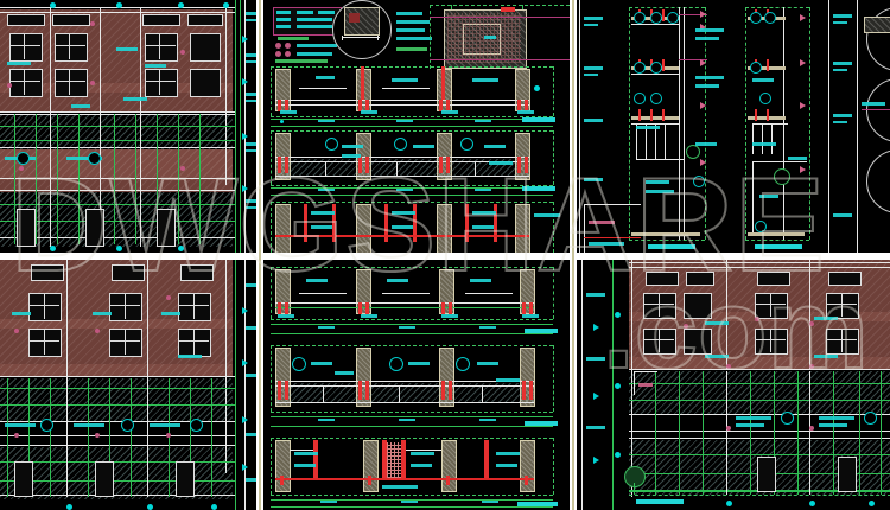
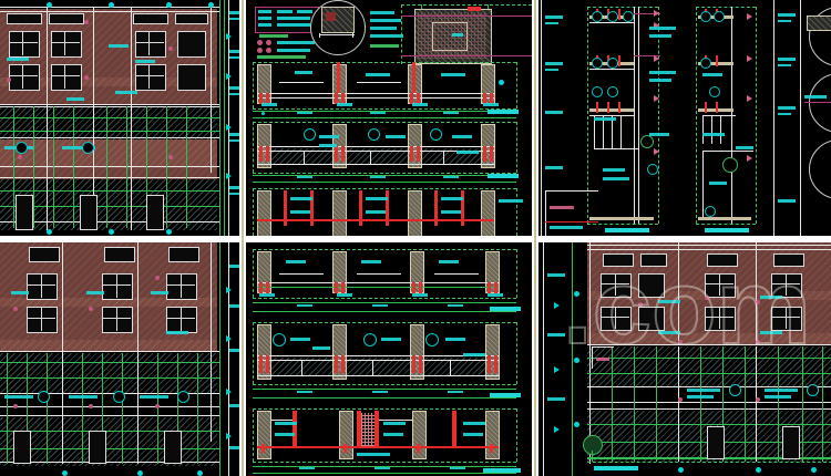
- DWGSHARE
  .com
